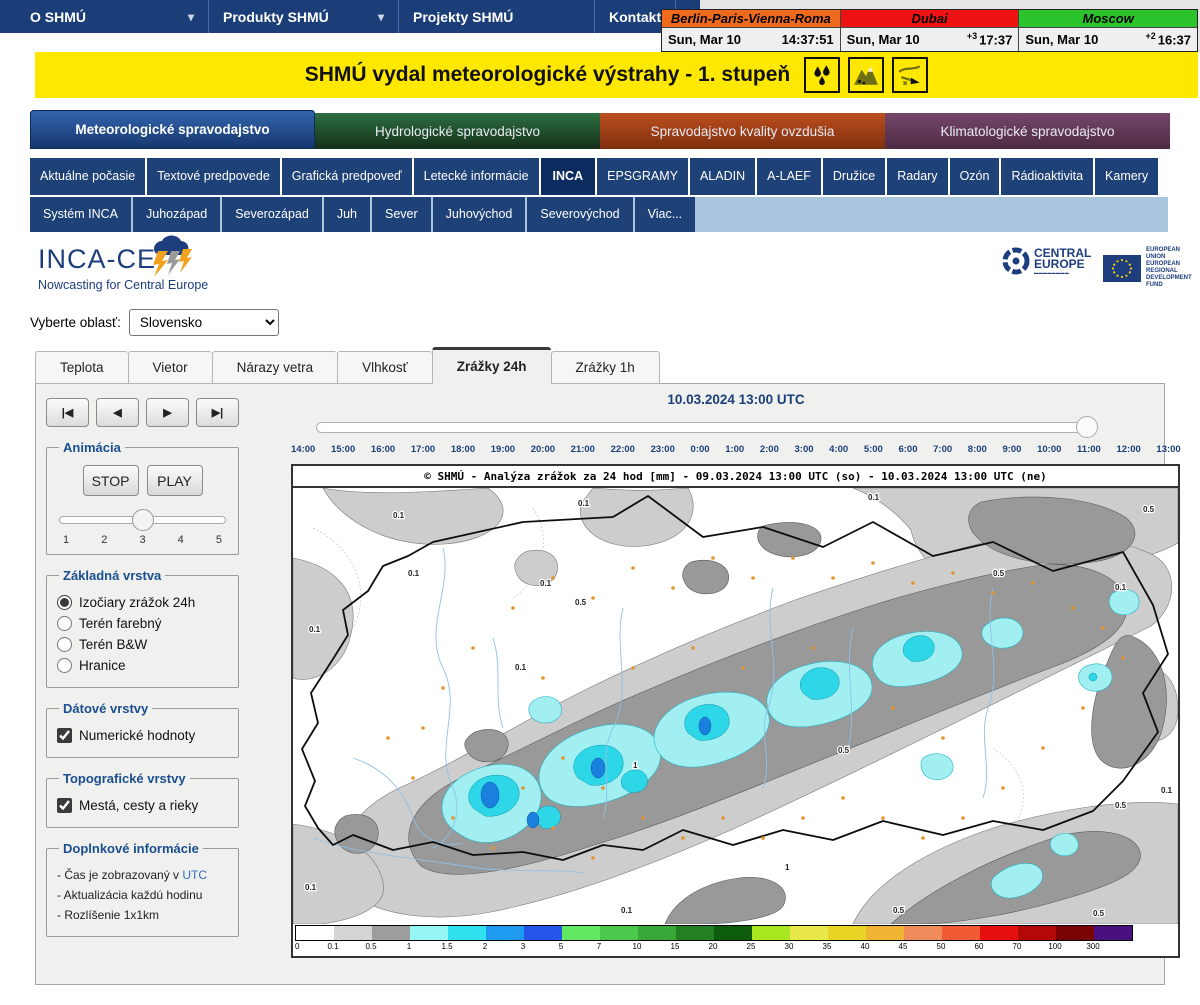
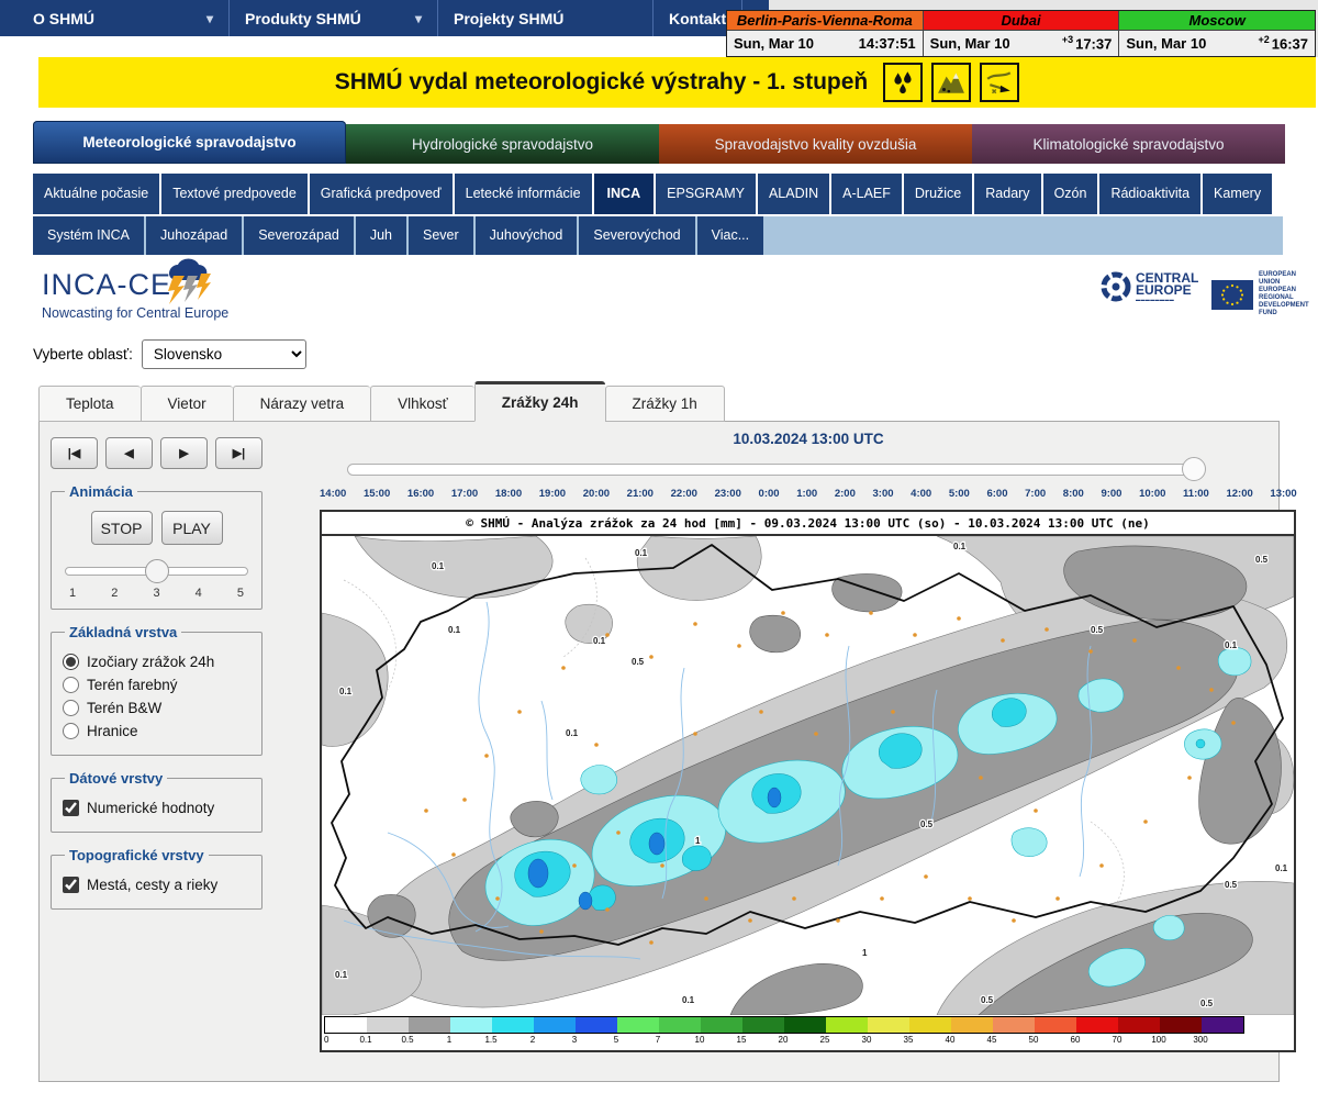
  O SHMÚ
  ▾
  Produkty SHMÚ
  ▾
  Projekty SHMÚ
  Kontakt
  Berlin-Paris-Vienna-Roma
  Sun, Mar 10
  14:37:51
  Dubai
  Sun, Mar 10
  +3 17:37
  Moscow
  Sun, Mar 10
  +2 16:37
  SHMÚ vydal meteorologické výstrahy - 1. stupeň
  Meteorologické spravodajstvo
  Hydrologické spravodajstvo
  Spravodajstvo kvality ovzdušia
  Klimatologické spravodajstvo
  Aktuálne počasie
  Textové predpovede
  Grafická predpoveď
  Letecké informácie
  INCA
  EPSGRAMY
  ALADIN
  A-LAEF
  Družice
  Radary
  Ozón
  Rádioaktivita
  Kamery
  Systém INCA
  Juhozápad
  Severozápad
  Juh
  Sever
  Juhovýchod
  Severovýchod
  Viac...
  INCA-CE
  Nowcasting for Central Europe
  CENTRAL
  EUROPE
  Vyberte oblasť:
  Slovensko
  Teplota
  Vietor
  Nárazy vetra
  Vlhkosť
  Zrážky 24h
  Zrážky 1h
  |◀
  ◀
  ▶
  ▶|
  Animácia
  STOP
  PLAY
  1
  2
  3
  4
  5
  Základná vrstva
  Izočiary zrážok 24h
  Terén farebný
  Terén B&W
  Hranice
  Dátové vrstvy
  Numerické hodnoty
  Topografické vrstvy
  Mestá, cesty a rieky
- Doplnkové informácie
- - Čas je zobrazovaný v UTC
- - Aktualizácia každú hodinu
- - Rozlíšenie 1x1km
  10.03.2024 13:00 UTC
  14:00
  15:00
  16:00
  17:00
  18:00
  19:00
  20:00
  21:00
  22:00
  23:00
  0:00
  1:00
  2:00
  3:00
  4:00
  5:00
  6:00
  7:00
  8:00
  9:00
  10:00
  11:00
  12:00
  13:00
  © SHMÚ - Analýza zrážok za 24 hod [mm] - 09.03.2024 13:00 UTC (so) - 10.03.2024 13:00 UTC (ne)
  0.1
  0.1
  0.1
  0.5
  0.1
  0.1
  0.1
  0.5
  0.5
  0.1
  1
  1
  0.5
  0.5
  0.5
  0.1
  0.1
  0.5
  0.1
  0.1
  0
  0.1
  0.5
  1
  1.5
  2
  3
  5
  7
  10
  15
  20
  25
  30
  35
  40
  45
  50
  60
  70
  100
  300
